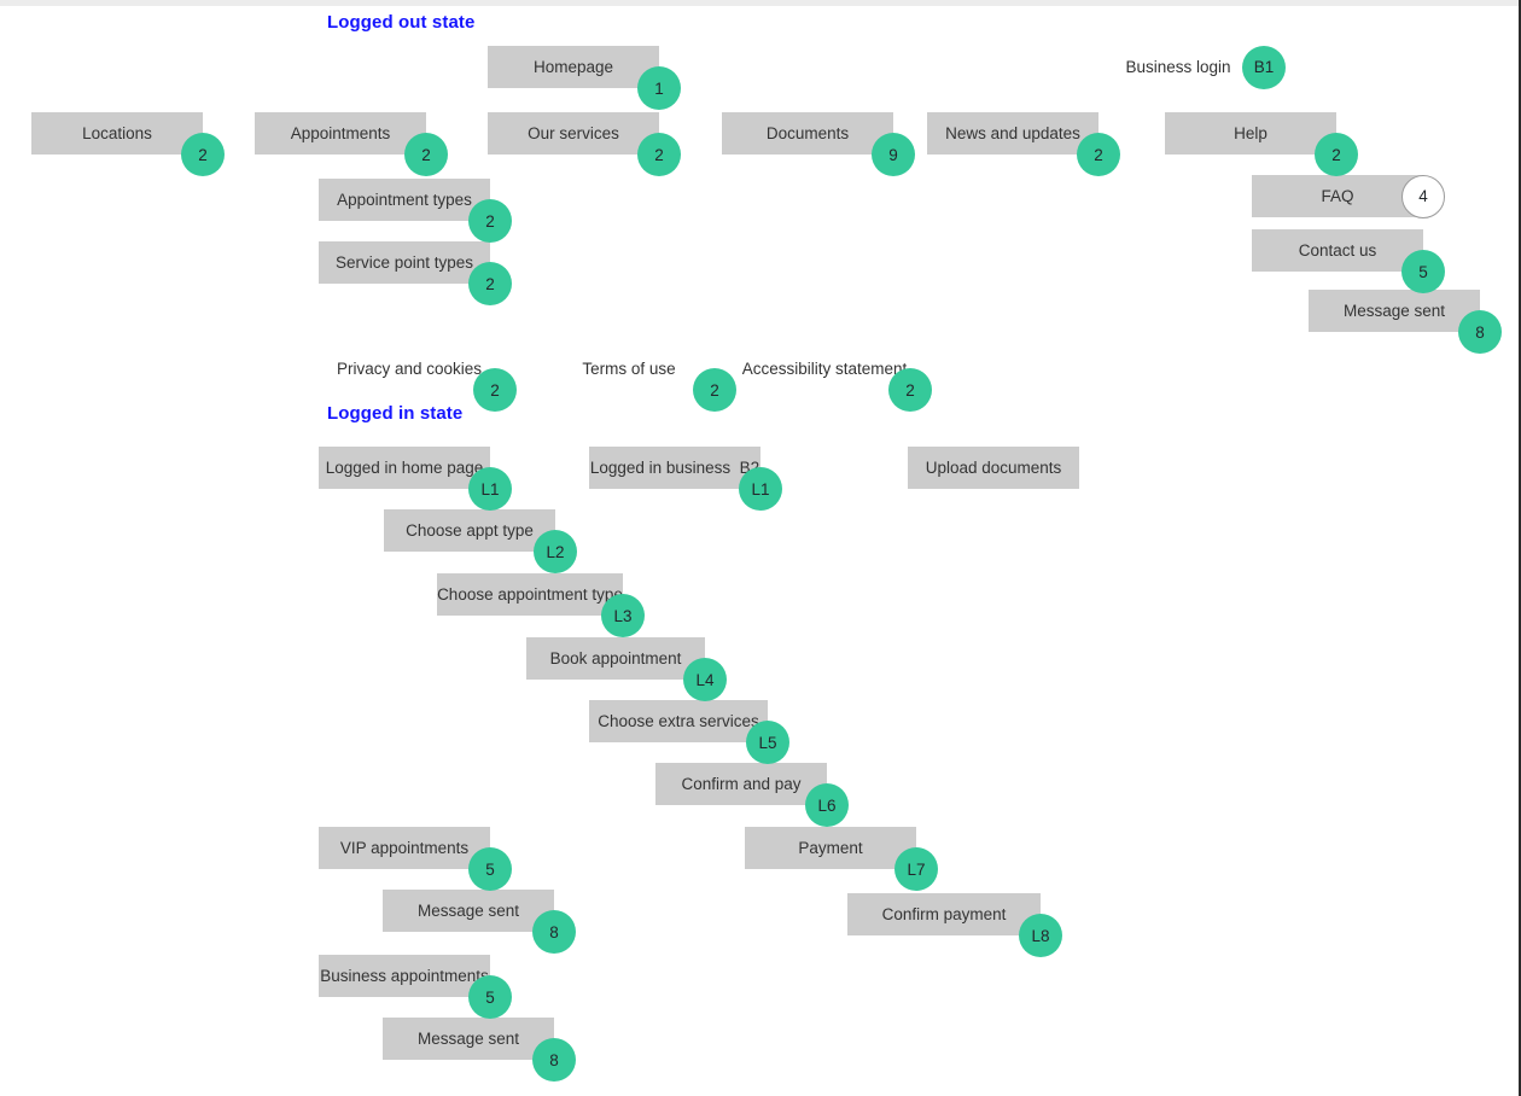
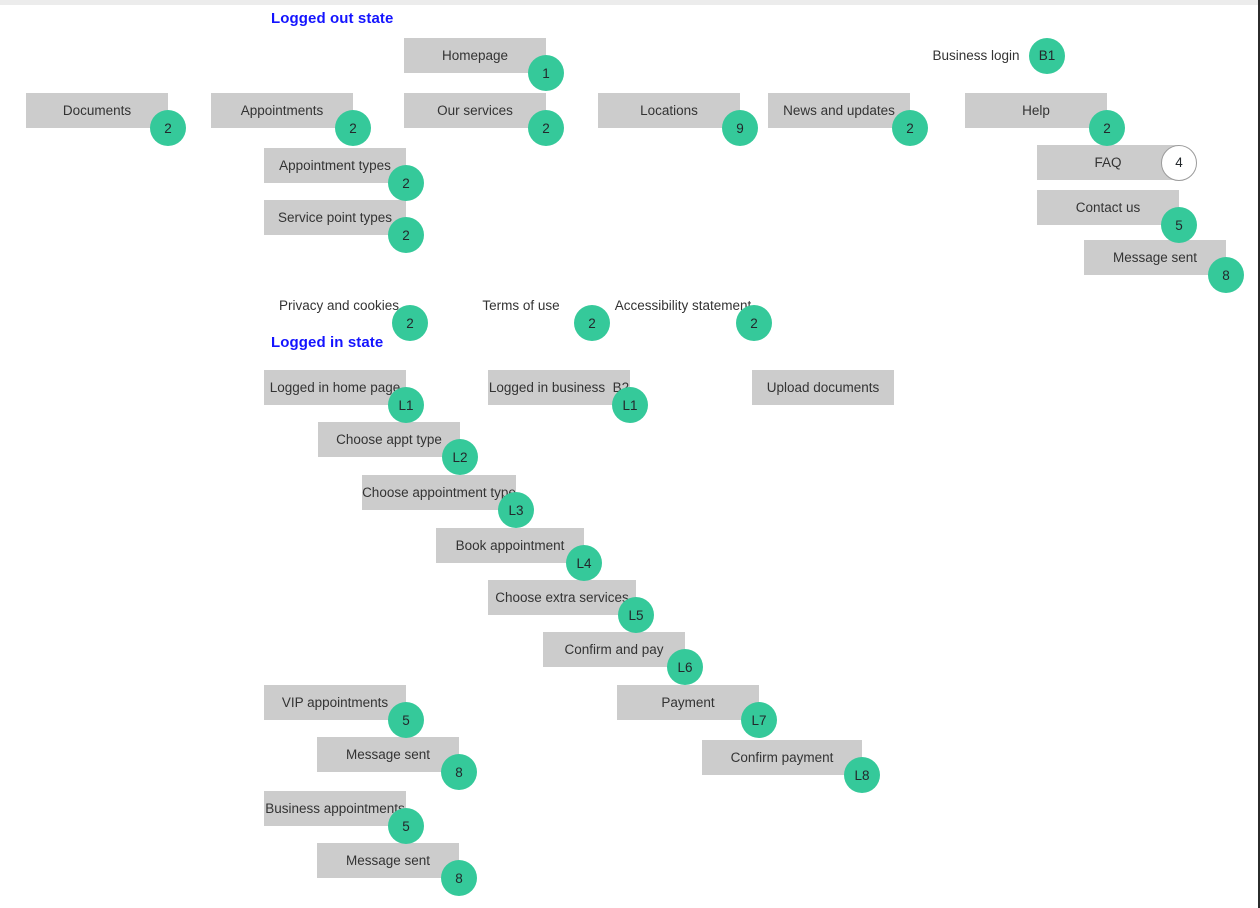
  Logged out state
  Logged in state
  Homepage
  1
  Business login
  B1
- Locations
+ Documents
  2
  Appointments
  2
  Our services
  2
- Documents
+ Locations
  9
  News and updates
  2
  Help
  2
  Appointment types
  2
  FAQ
  4
  Service point types
  2
  Contact us
  5
  Message sent
  8
  Privacy and cookies
  2
  Terms of use
  2
  Accessibility statemen
  2
  Logged in home page
  L1
  Logged in business B
  L1
  Upload documents
  Choose appt type
  L2
  Choose appointment typ
  L3
  Book appointment
  L4
  Choose extra services
  L5
  Confirm and pay
  L6
  VIP appointments
  5
  Payment
  L7
  Message sent
  8
  Confirm payment
  L8
  Business appointment
  5
  Message sent
  8
